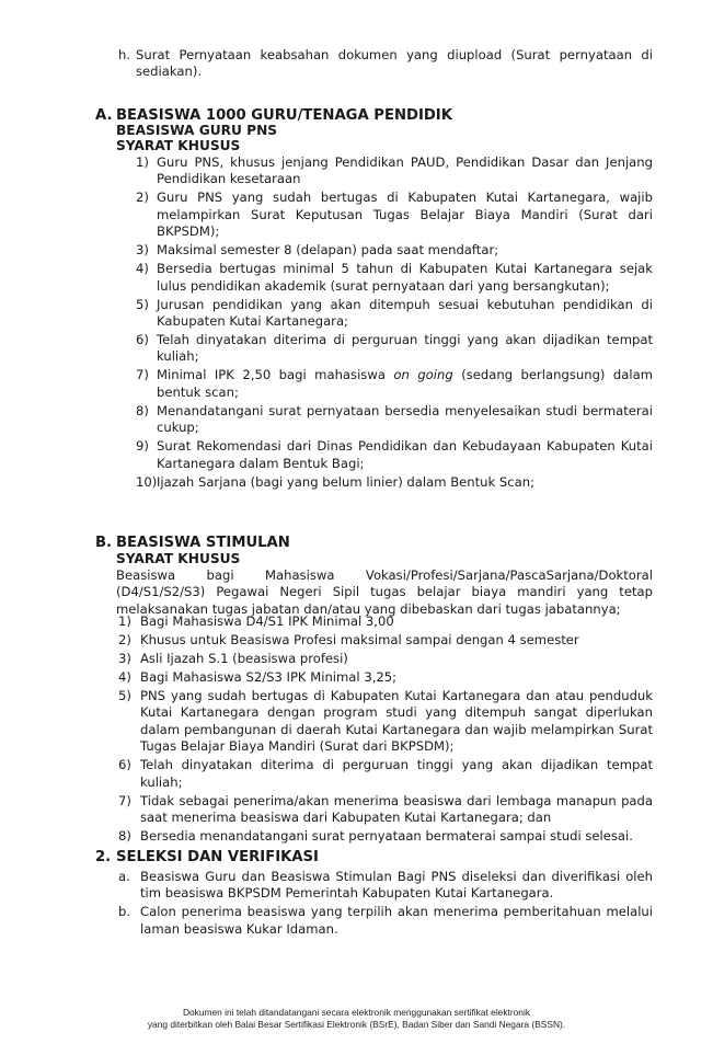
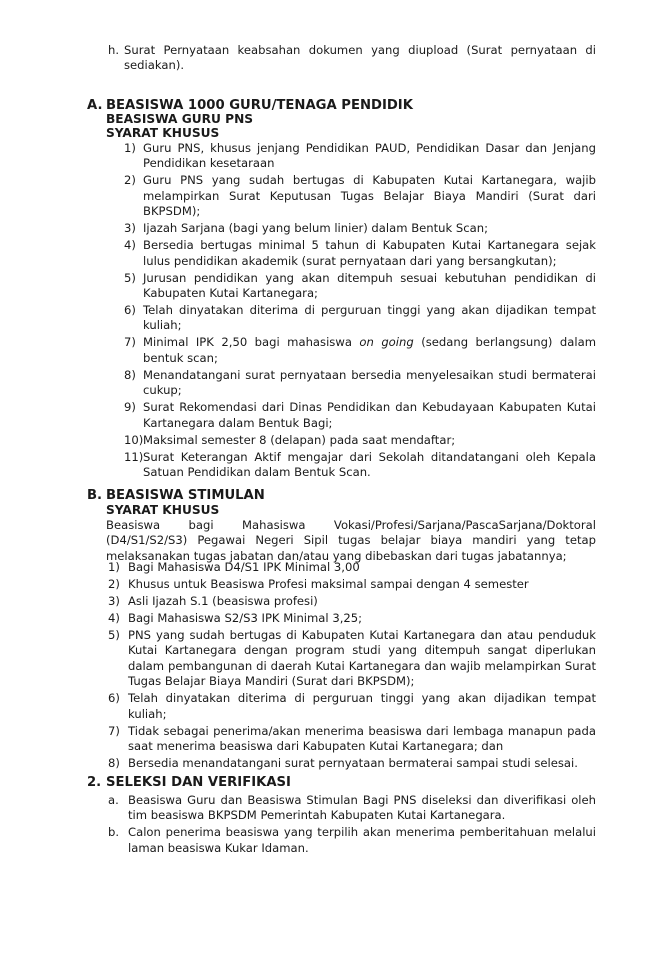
  h.
  Surat Pernyataan keabsahan dokumen yang diupload (Surat pernyataan di sediakan).
  A.
  BEASISWA 1000 GURU/TENAGA PENDIDIK
  BEASISWA GURU PNS
  SYARAT KHUSUS
  1)
  Guru PNS, khusus jenjang Pendidikan PAUD, Pendidikan Dasar dan Jenjang Pendidikan kesetaraan
  2)
  Guru PNS yang sudah bertugas di Kabupaten Kutai Kartanegara, wajib melampirkan Surat Keputusan Tugas Belajar Biaya Mandiri (Surat dari BKPSDM);
  3)
- Maksimal semester 8 (delapan) pada saat mendaftar;
+ Ijazah Sarjana (bagi yang belum linier) dalam Bentuk Scan;
  4)
  Bersedia bertugas minimal 5 tahun di Kabupaten Kutai Kartanegara sejak lulus pendidikan akademik (surat pernyataan dari yang bersangkutan);
  5)
  Jurusan pendidikan yang akan ditempuh sesuai kebutuhan pendidikan di Kabupaten Kutai Kartanegara;
  6)
  Telah dinyatakan diterima di perguruan tinggi yang akan dijadikan tempat kuliah;
  7)
  Minimal IPK 2,50 bagi mahasiswa on going (sedang berlangsung) dalam bentuk scan;
  8)
  Menandatangani surat pernyataan bersedia menyelesaikan studi bermaterai cukup;
  9)
  Surat Rekomendasi dari Dinas Pendidikan dan Kebudayaan Kabupaten Kutai Kartanegara dalam Bentuk Bagi;
  10)
- Ijazah Sarjana (bagi yang belum linier) dalam Bentuk Scan;
+ Maksimal semester 8 (delapan) pada saat mendaftar;
+ 11)
+ Surat Keterangan Aktif mengajar dari Sekolah ditandatangani oleh Kepala Satuan Pendidikan dalam Bentuk Scan.
  B.
  BEASISWA STIMULAN
  SYARAT KHUSUS
  Beasiswa bagi Mahasiswa Vokasi/Profesi/Sarjana/PascaSarjana/Doktoral
  (D4/S1/S2/S3) Pegawai Negeri Sipil tugas belajar biaya mandiri yang tetap
  melaksanakan tugas jabatan dan/atau yang dibebaskan dari tugas jabatannya;
  1)
  Bagi Mahasiswa D4/S1 IPK Minimal 3,00
  2)
  Khusus untuk Beasiswa Profesi maksimal sampai dengan 4 semester
  3)
  Asli Ijazah S.1 (beasiswa profesi)
  4)
  Bagi Mahasiswa S2/S3 IPK Minimal 3,25;
  5)
  PNS yang sudah bertugas di Kabupaten Kutai Kartanegara dan atau penduduk Kutai Kartanegara dengan program studi yang ditempuh sangat diperlukan dalam pembangunan di daerah Kutai Kartanegara dan wajib melampirkan Surat Tugas Belajar Biaya Mandiri (Surat dari BKPSDM);
  6)
  Telah dinyatakan diterima di perguruan tinggi yang akan dijadikan tempat kuliah;
  7)
  Tidak sebagai penerima/akan menerima beasiswa dari lembaga manapun pada saat menerima beasiswa dari Kabupaten Kutai Kartanegara; dan
  8)
  Bersedia menandatangani surat pernyataan bermaterai sampai studi selesai.
  2.
  SELEKSI DAN VERIFIKASI
  a.
  Beasiswa Guru dan Beasiswa Stimulan Bagi PNS diseleksi dan diverifikasi oleh tim beasiswa BKPSDM Pemerintah Kabupaten Kutai Kartanegara.
  b.
  Calon penerima beasiswa yang terpilih akan menerima pemberitahuan melalui laman beasiswa Kukar Idaman.
- Dokumen ini telah ditandatangani secara elektronik menggunakan sertifikat elektronik
- yang diterbitkan oleh Balai Besar Sertifikasi Elektronik (BSrE), Badan Siber dan Sandi Negara (BSSN).
